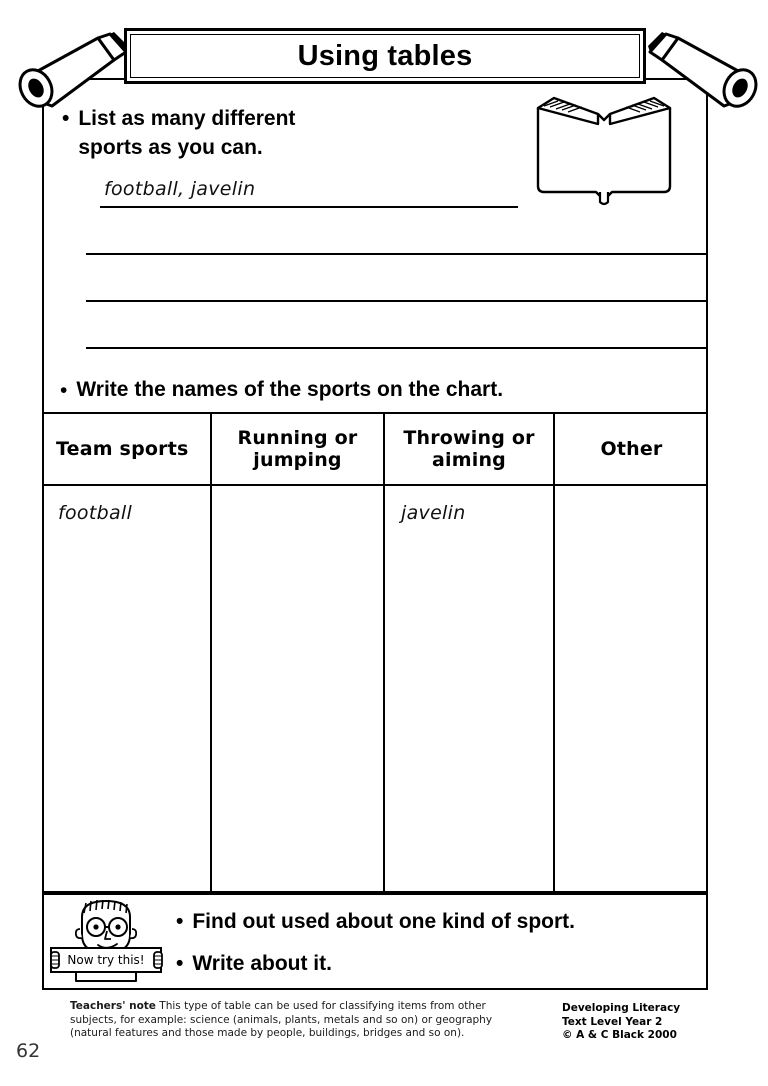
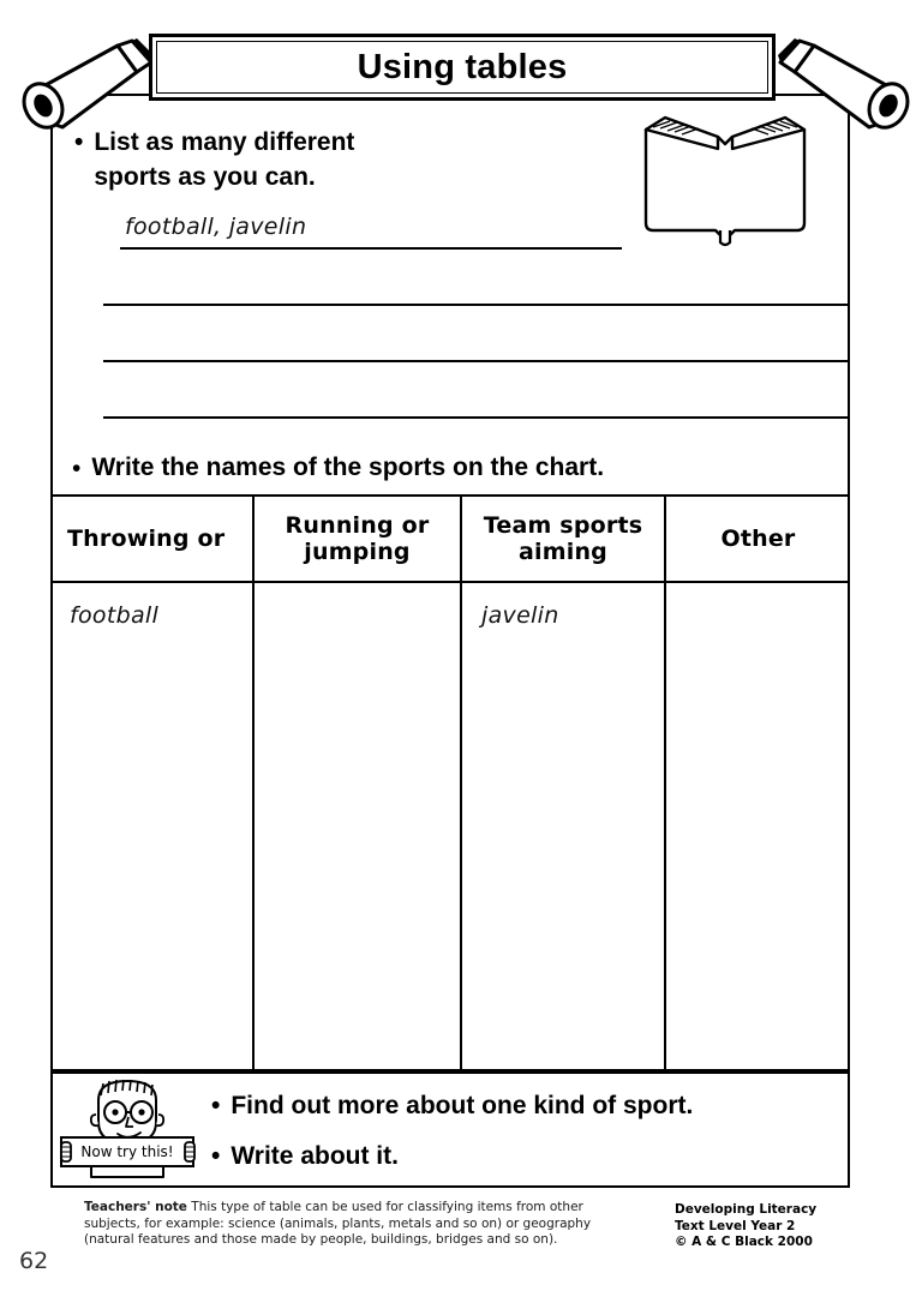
  Using tables
  •
  List as many different
  sports as you can.
  football, javelin
  •
  Write the names of the sports on the chart.
- Team sports
+ Throwing or
  Running or
  jumping
- Throwing or
+ Team sports
  aiming
  Other
  football
  javelin
  Now try this!
  •
- Find out used about one kind of sport.
+ Find out more about one kind of sport.
  •
  Write about it.
  Teachers' note This type of table can be used for classifying items from other subjects, for example: science (animals, plants, metals and so on) or geography (natural features and those made by people, buildings, bridges and so on).
  Developing Literacy
  Text Level Year 2
  © A & C Black 2000
  62
